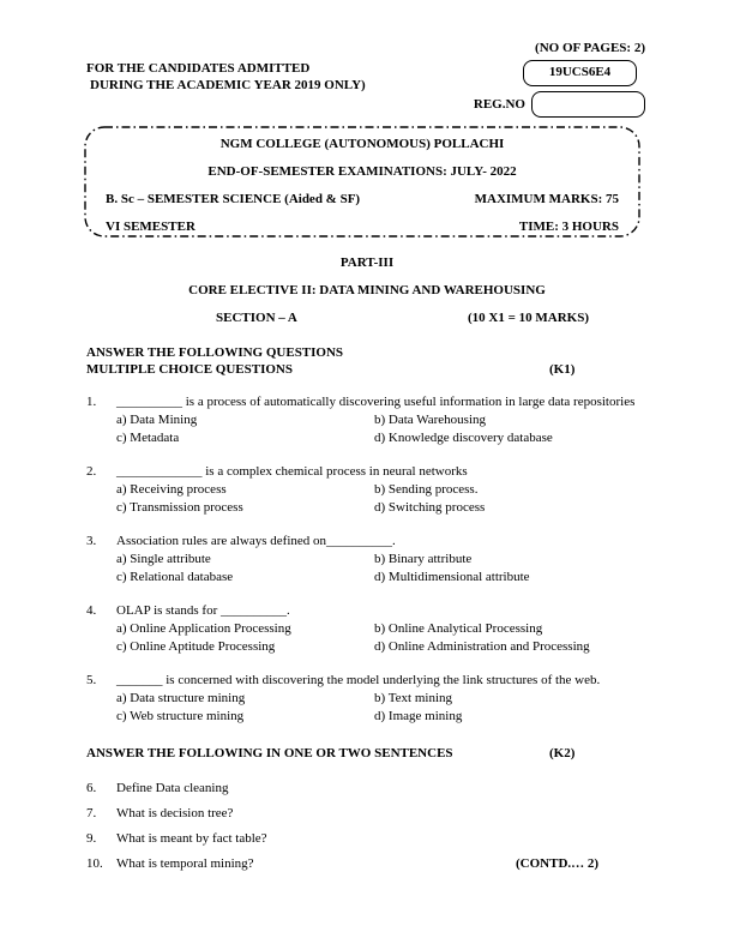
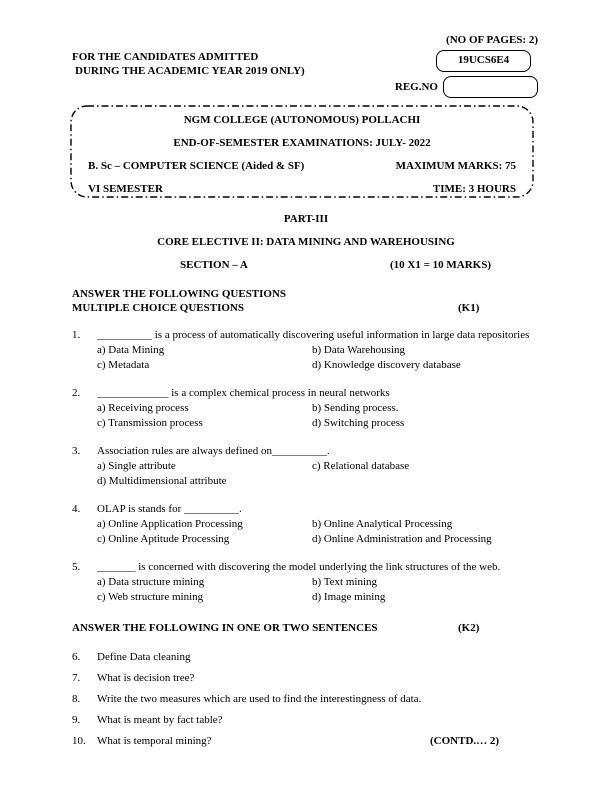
  FOR THE CANDIDATES ADMITTED
  DURING THE ACADEMIC YEAR 2019 ONLY)
  (NO OF PAGES: 2)
  19UCS6E4
  REG.NO
  NGM COLLEGE (AUTONOMOUS) POLLACHI
  END-OF-SEMESTER EXAMINATIONS: JULY- 2022
- B. Sc – SEMESTER SCIENCE (Aided & SF)
+ B. Sc – COMPUTER SCIENCE (Aided & SF)
  MAXIMUM MARKS: 75
  VI SEMESTER
  TIME: 3 HOURS
  PART-III
  CORE ELECTIVE II: DATA MINING AND WAREHOUSING
  SECTION – A
  (10 X1 = 10 MARKS)
  ANSWER THE FOLLOWING QUESTIONS
  MULTIPLE CHOICE QUESTIONS
  (K1)
  1.
  __________ is a process of automatically discovering useful information in large data repositories
  a) Data Mining
  b) Data Warehousing
  c) Metadata
  d) Knowledge discovery database
  2.
  _____________ is a complex chemical process in neural networks
  a) Receiving process
  b) Sending process.
  c) Transmission process
  d) Switching process
  3.
  Association rules are always defined on__________.
  a) Single attribute
- b) Binary attribute
  c) Relational database
  d) Multidimensional attribute
  4.
  OLAP is stands for __________.
  a) Online Application Processing
  b) Online Analytical Processing
  c) Online Aptitude Processing
  d) Online Administration and Processing
  5.
  _______ is concerned with discovering the model underlying the link structures of the web.
  a) Data structure mining
  b) Text mining
  c) Web structure mining
  d) Image mining
  ANSWER THE FOLLOWING IN ONE OR TWO SENTENCES
  (K2)
  6.
  Define Data cleaning
  7.
  What is decision tree?
+ 8.
+ Write the two measures which are used to find the interestingness of data.
  9.
  What is meant by fact table?
  10.
  What is temporal mining?
  (CONTD.… 2)
